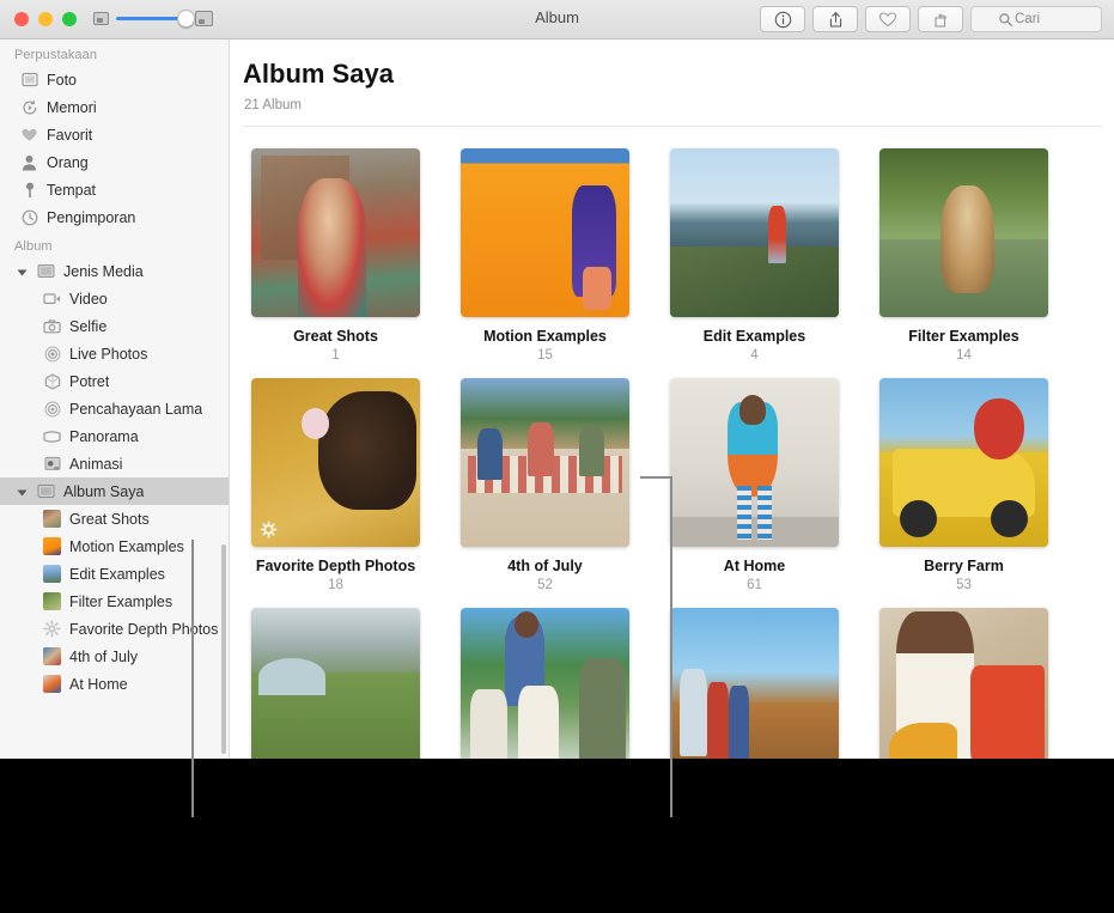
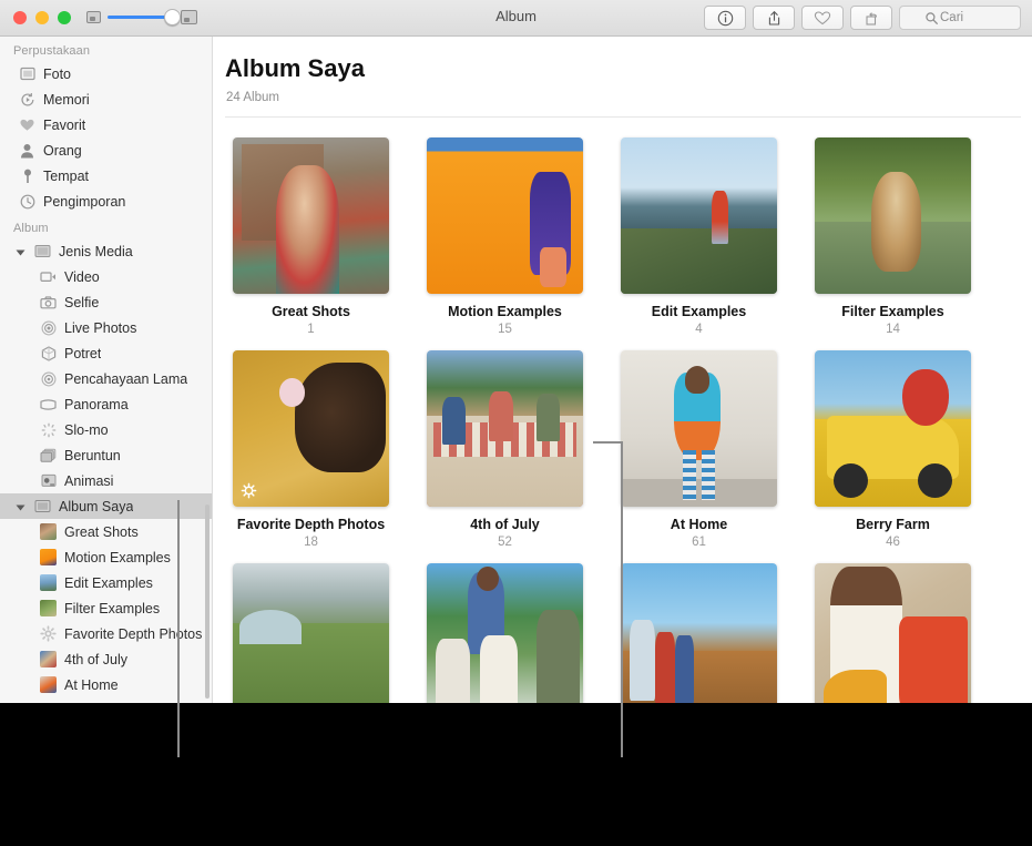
  Album
  Cari
  Perpustakaan
  Foto
  Memori
  Favorit
  Orang
  Tempat
  Pengimporan
  Album
  Jenis Media
  Video
  Selfie
  Live Photos
  Potret
  Pencahayaan Lama
  Panorama
+ Slo-mo
+ Beruntun
  Animasi
  Album Saya
  Great Shots
  Motion Examples
  Edit Examples
  Filter Examples
  Favorite Depth Photos
  4th of July
  At Home
  Album Saya
- 21 Album
+ 24 Album
  Great Shots
  1
  Motion Examples
  15
  Edit Examples
  4
  Filter Examples
  14
  Favorite Depth Photos
  18
  4th of July
  52
  At Home
  61
  Berry Farm
- 53
+ 46
